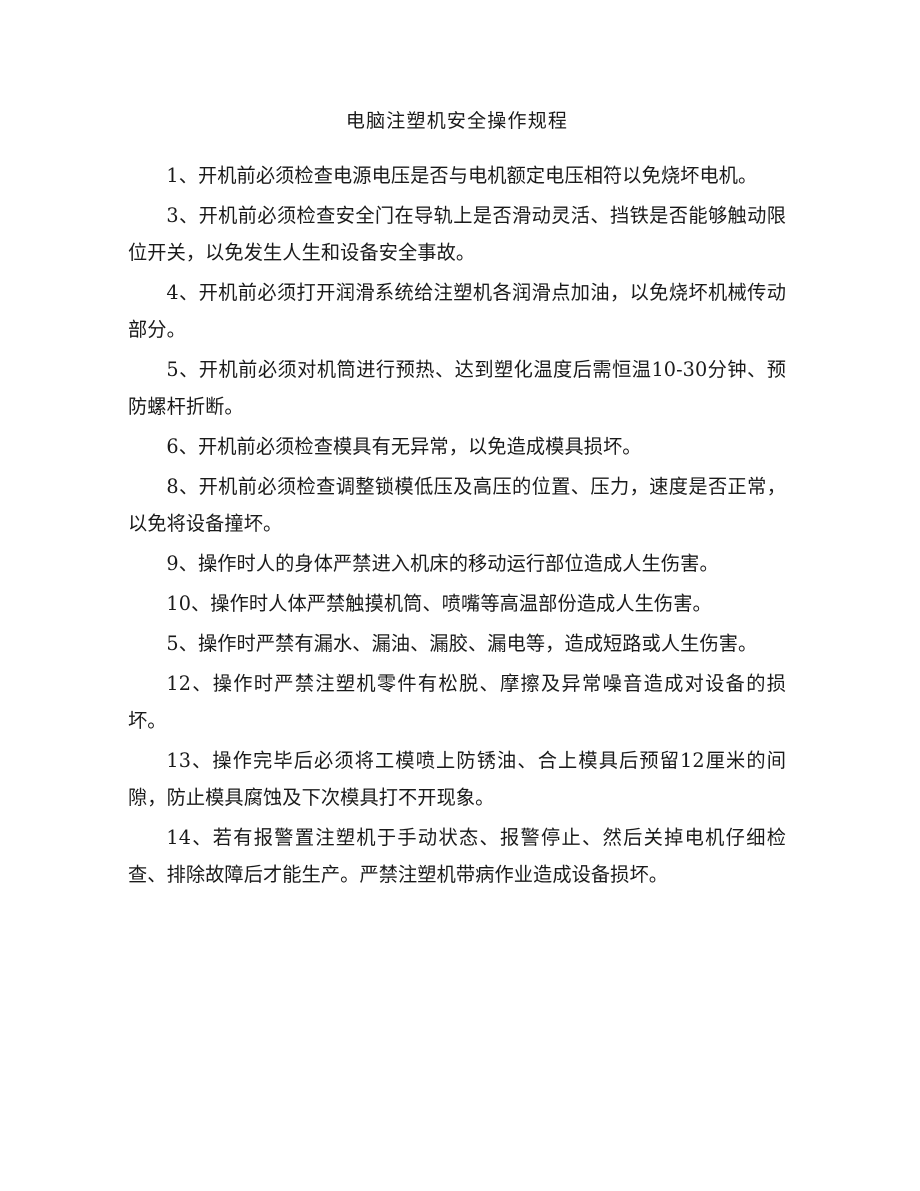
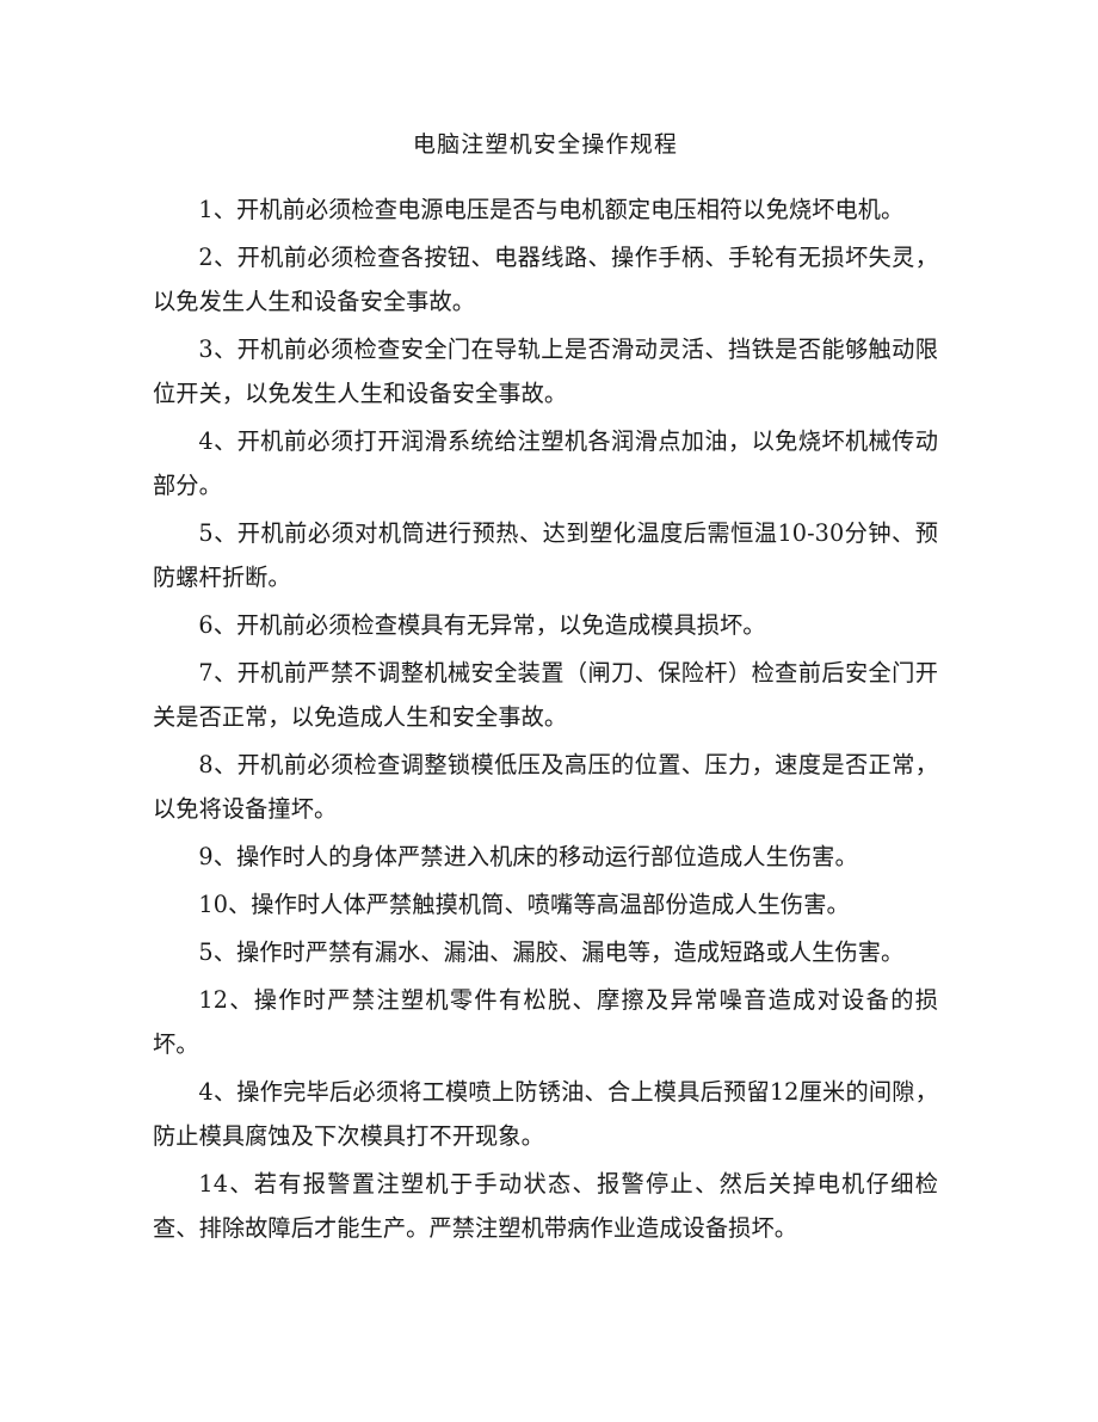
  电脑注塑机安全操作规程
  1、开机前必须检查电源电压是否与电机额定电压相符以免烧坏电机。
+ 2、开机前必须检查各按钮、电器线路、操作手柄、手轮有无损坏失灵，以免发生人生和设备安全事故。
  3、开机前必须检查安全门在导轨上是否滑动灵活、挡铁是否能够触动限位开关，以免发生人生和设备安全事故。
  4、开机前必须打开润滑系统给注塑机各润滑点加油，以免烧坏机械传动部分。
  5、开机前必须对机筒进行预热、达到塑化温度后需恒温10-30分钟、预防螺杆折断。
  6、开机前必须检查模具有无异常，以免造成模具损坏。
+ 7、开机前严禁不调整机械安全装置（闸刀、保险杆）检查前后安全门开关是否正常，以免造成人生和安全事故。
  8、开机前必须检查调整锁模低压及高压的位置、压力，速度是否正常，以免将设备撞坏。
  9、操作时人的身体严禁进入机床的移动运行部位造成人生伤害。
  10、操作时人体严禁触摸机筒、喷嘴等高温部份造成人生伤害。
  5、操作时严禁有漏水、漏油、漏胶、漏电等，造成短路或人生伤害。
  12、操作时严禁注塑机零件有松脱、摩擦及异常噪音造成对设备的损坏。
- 13、操作完毕后必须将工模喷上防锈油、合上模具后预留12厘米的间隙，防止模具腐蚀及下次模具打不开现象。
+ 4、操作完毕后必须将工模喷上防锈油、合上模具后预留12厘米的间隙，防止模具腐蚀及下次模具打不开现象。
  14、若有报警置注塑机于手动状态、报警停止、然后关掉电机仔细检查、排除故障后才能生产。严禁注塑机带病作业造成设备损坏。
